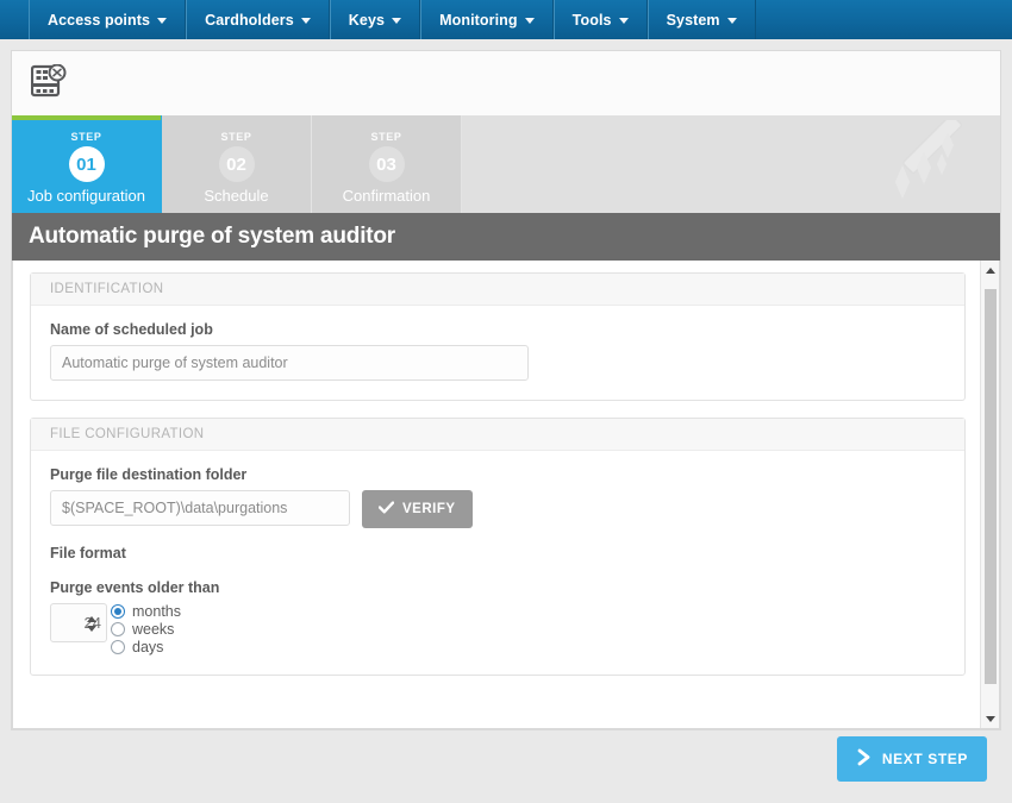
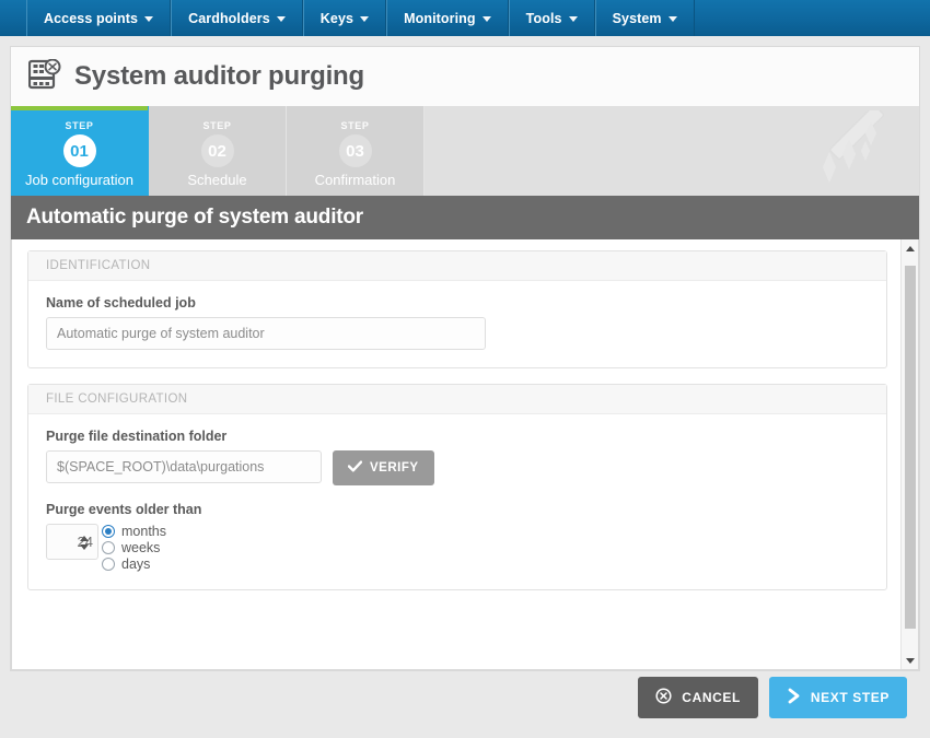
  Access points
  Cardholders
  Keys
  Monitoring
  Tools
  System
+ System auditor purging
  STEP
  01
  Job configuration
  STEP
  02
  Schedule
  STEP
  03
  Confirmation
  Automatic purge of system auditor
  IDENTIFICATION
  Name of scheduled job
  Automatic purge of system auditor
  FILE CONFIGURATION
  Purge file destination folder
  $(SPACE_ROOT)\data\purgations
  VERIFY
- File format
  Purge events older than
  24
  months
  weeks
  days
+ CANCEL
  NEXT STEP
